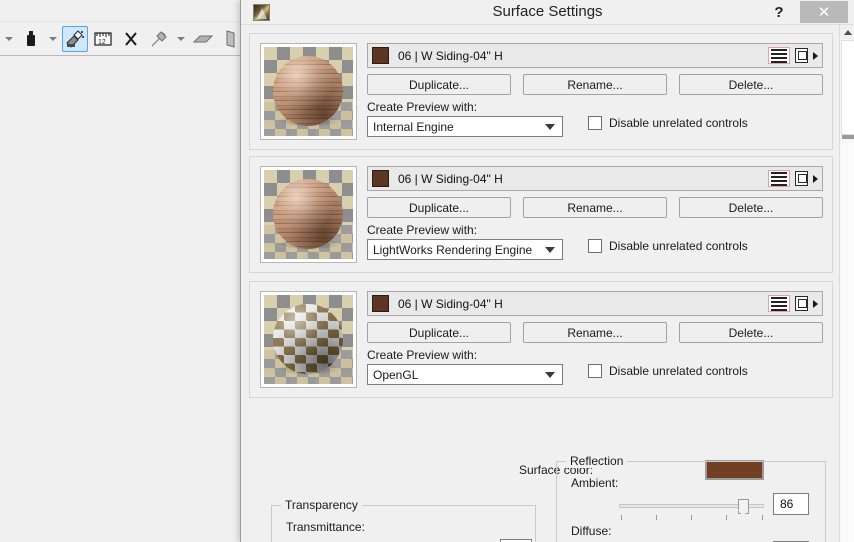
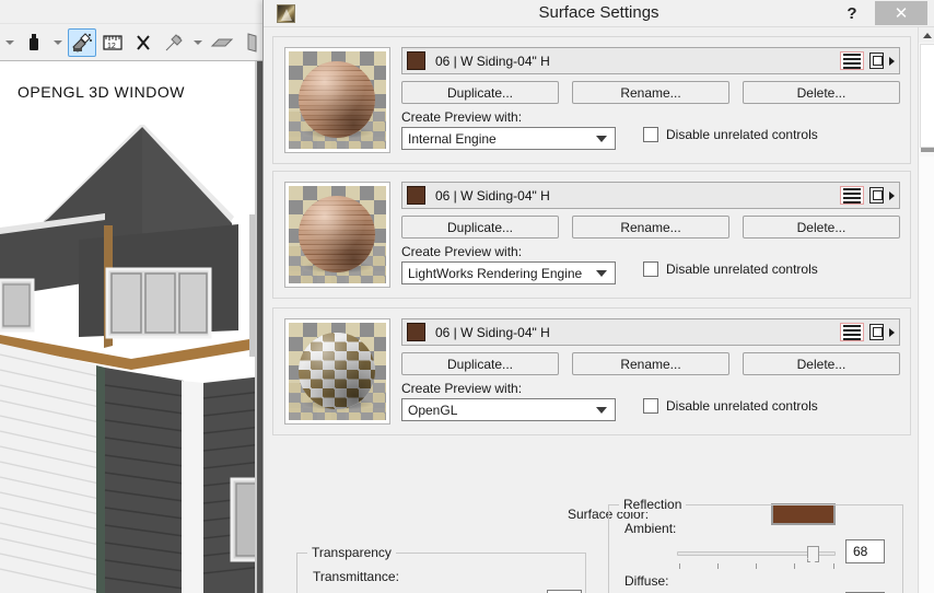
+ OPENGL 3D WINDOW
  Surface Settings
  ?
  ✕
  06 | W Siding-04" H
  Duplicate...
  Rename...
  Delete...
  Create Preview with:
  Internal Engine
  Disable unrelated controls
  06 | W Siding-04" H
  Duplicate...
  Rename...
  Delete...
  Create Preview with:
  LightWorks Rendering Engine
  Disable unrelated controls
  06 | W Siding-04" H
  Duplicate...
  Rename...
  Delete...
  Create Preview with:
  OpenGL
  Disable unrelated controls
  Surface color:
  Transparency
  Transmittance:
  Reflection
  Ambient:
- 86
+ 68
  Diffuse:
